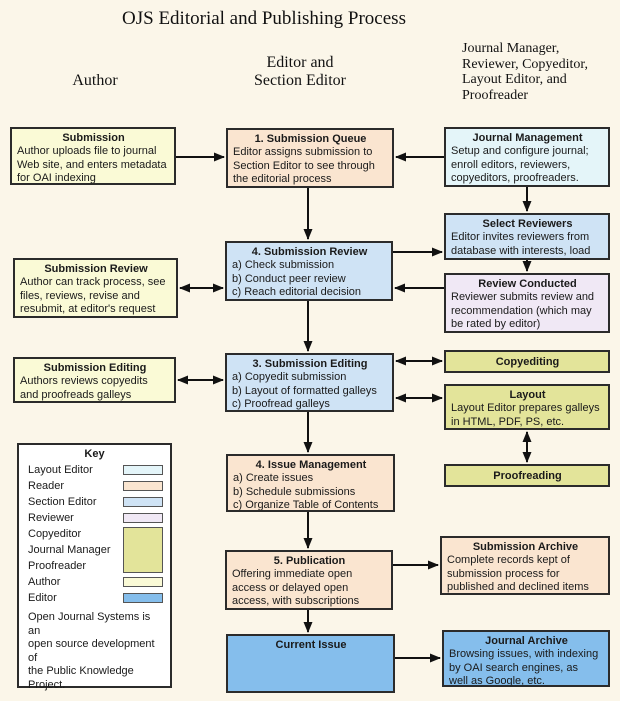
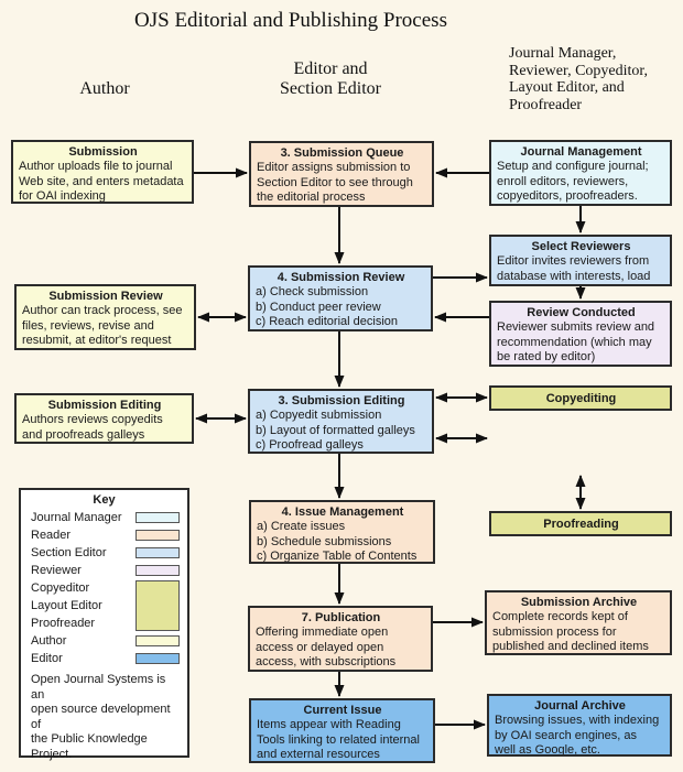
  OJS Editorial and Publishing Process
  Author
  Editor and
  Section Editor
  Journal Manager,
  Reviewer, Copyeditor,
  Layout Editor, and
  Proofreader
  Submission
  Author uploads file to journal
  Web site, and enters metadata
  for OAI indexing
- 1. Submission Queue
+ 3. Submission Queue
  Editor assigns submission to
  Section Editor to see through
  the editorial process
  Journal Management
  Setup and configure journal;
  enroll editors, reviewers,
  copyeditors, proofreaders.
  Select Reviewers
  Editor invites reviewers from
  database with interests, load
  4. Submission Review
  a) Check submission
  b) Conduct peer review
  c) Reach editorial decision
  Review Conducted
  Reviewer submits review and
  recommendation (which may
  be rated by editor)
  Submission Review
  Author can track process, see
  files, reviews, revise and
  resubmit, at editor's request
  Submission Editing
  Authors reviews copyedits
  and proofreads galleys
  3. Submission Editing
  a) Copyedit submission
  b) Layout of formatted galleys
  c) Proofread galleys
  Copyediting
- Layout
- Layout Editor prepares galleys
- in HTML, PDF, PS, etc.
  Proofreading
  4. Issue Management
  a) Create issues
  b) Schedule submissions
  c) Organize Table of Contents
- 5. Publication
+ 7. Publication
  Offering immediate open
  access or delayed open
  access, with subscriptions
  Submission Archive
  Complete records kept of
  submission process for
  published and declined items
  Current Issue
+ Items appear with Reading
+ Tools linking to related internal
+ and external resources
  Journal Archive
  Browsing issues, with indexing
  by OAI search engines, as
  well as Google, etc.
  Key
- Layout Editor
+ Journal Manager
  Reader
  Section Editor
  Reviewer
  Copyeditor
- Journal Manager
+ Layout Editor
  Proofreader
  Author
  Editor
  Open Journal Systems is an
  open source development of
  the Public Knowledge
  Project.
